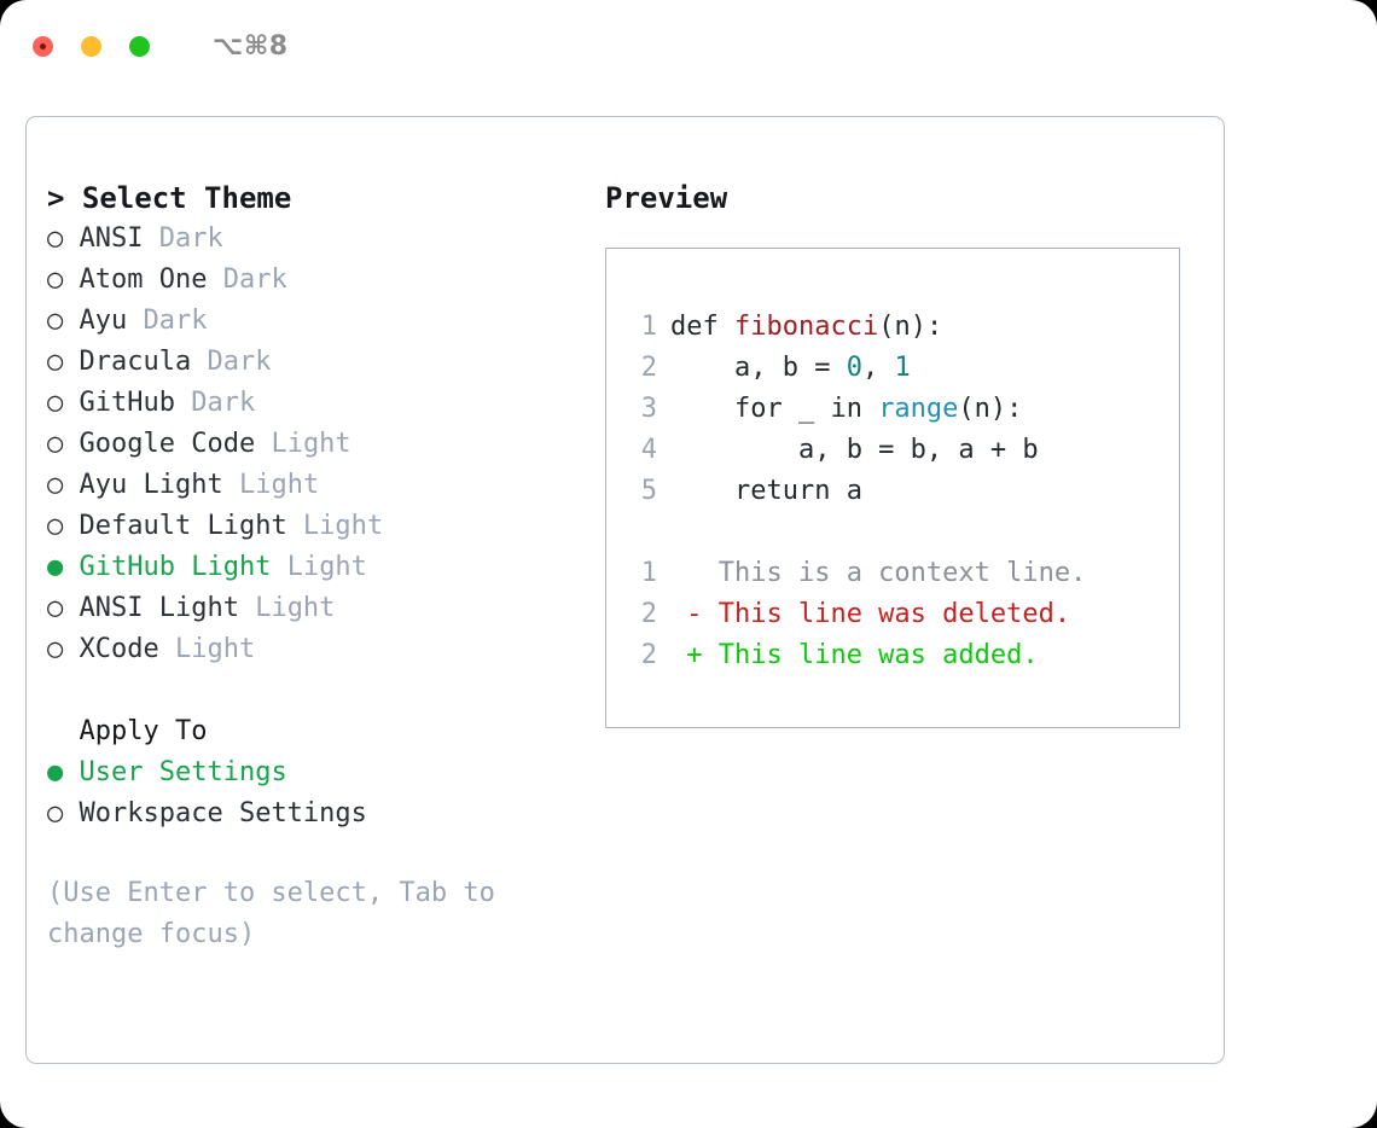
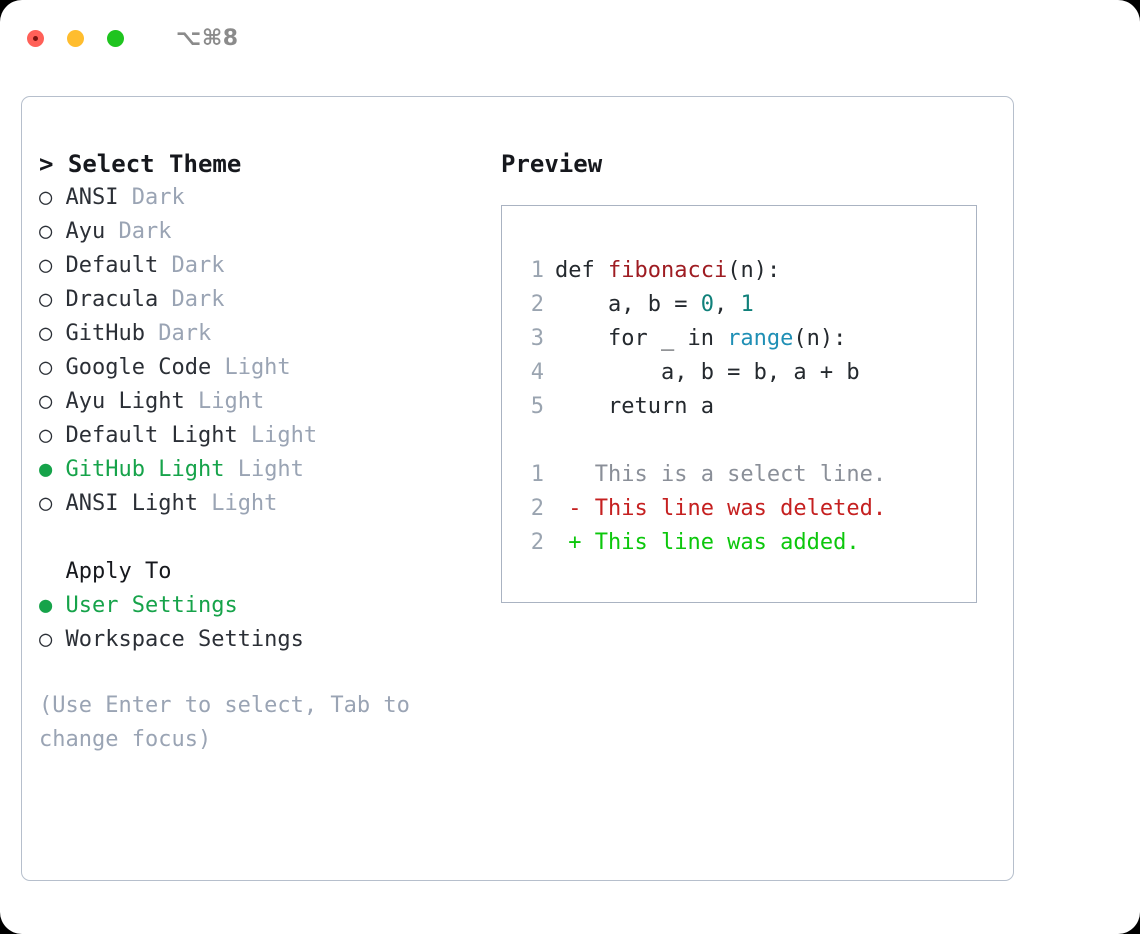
  ⌥⌘8
  > Select Theme
  ○ ANSI Dark
- ○ Atom One Dark
  ○ Ayu Dark
+ ○ Default Dark
  ○ Dracula Dark
  ○ GitHub Dark
  ○ Google Code Light
  ○ Ayu Light Light
  ○ Default Light Light
  ● GitHub Light Light
  ○ ANSI Light Light
- ○ XCode Light
  Apply To
  ● User Settings
  ○ Workspace Settings
  (Use Enter to select, Tab to change focus)
  Preview
  1 def fibonacci(n):
  2 a, b = 0, 1
  3 for _ in range(n):
  4 a, b = b, a + b
  5 return a
- 1 This is a context line.
+ 1 This is a select line.
  2 - This line was deleted.
  2 + This line was added.
